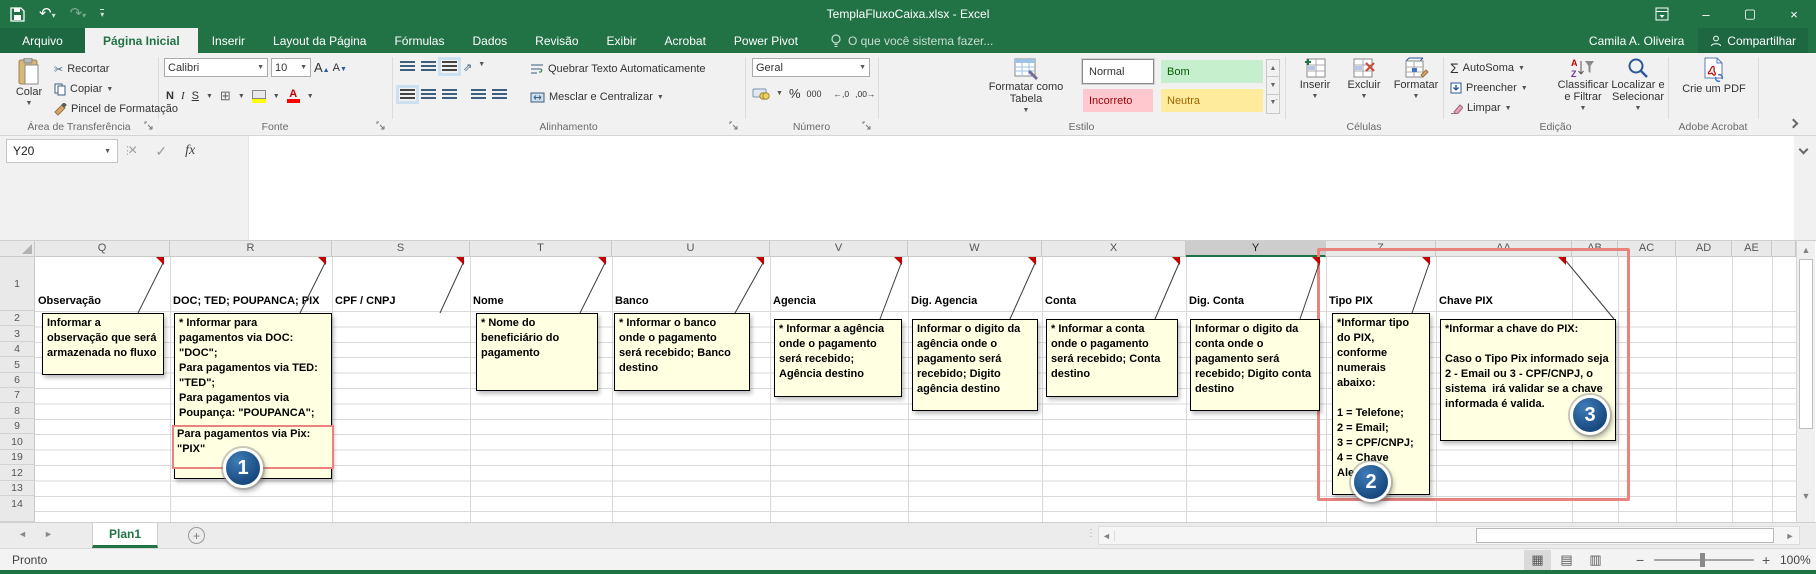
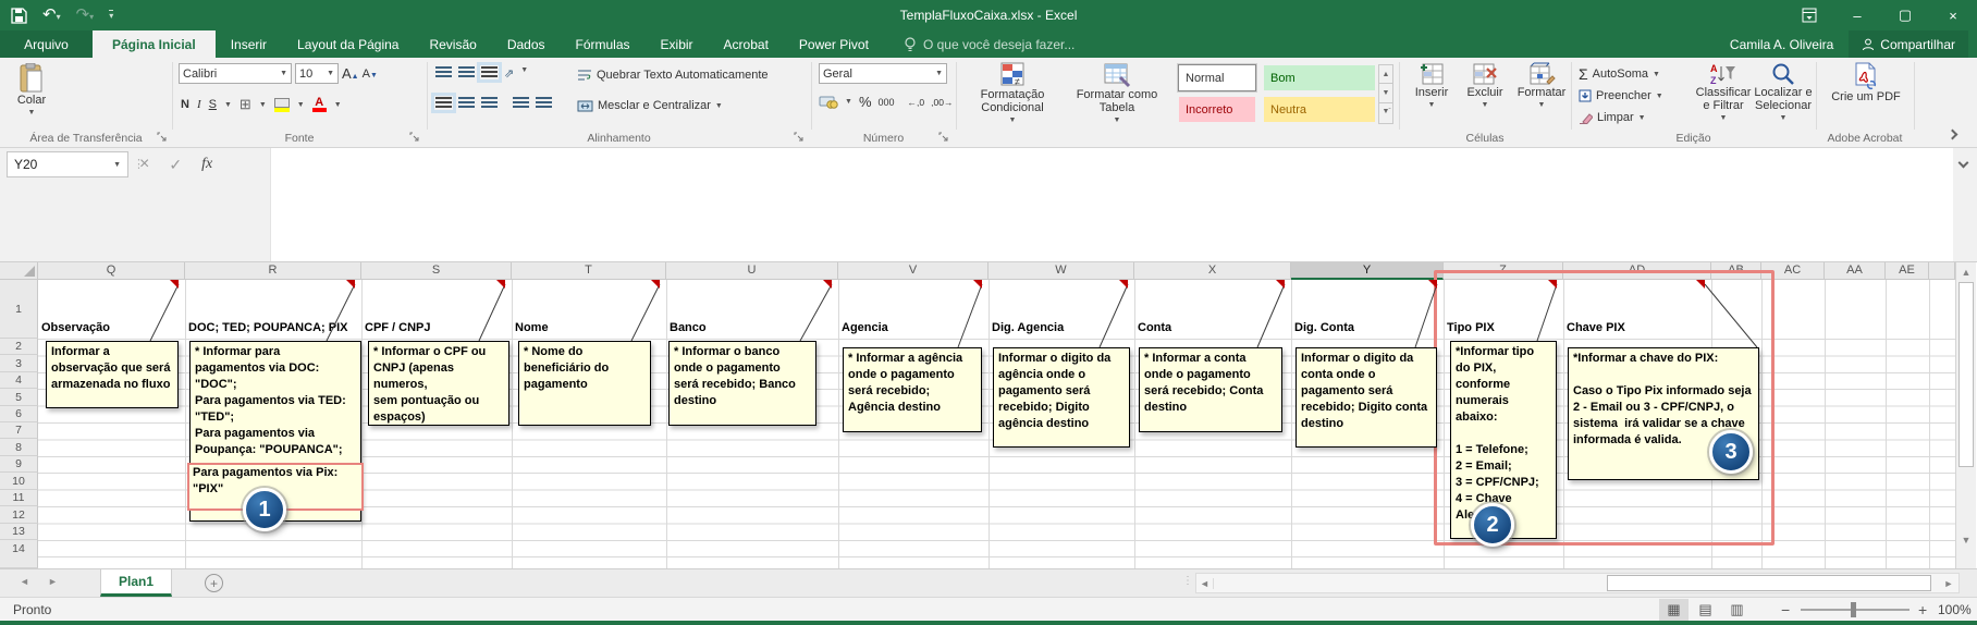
  ↶▾
  ↷▾
  ▾
  TemplaFluxoCaixa.xlsx - Excel
  –
  ▢
  ×
  Arquivo
  Página Inicial
  Inserir
  Layout da Página
- Fórmulas
+ Revisão
  Dados
- Revisão
+ Fórmulas
  Exibir
  Acrobat
  Power Pivot
- O que você sistema fazer...
+ O que você deseja fazer...
  Camila A. Oliveira
  Compartilhar
  Colar
- ✂
- Recortar
- Copiar
- Pincel de Formatação
  Área de Transferência
  Calibri
  10
  N
  I
  S
  ⊞
  A
  Fonte
  ⇗
  Quebrar Texto Automaticamente
  Mesclar e Centralizar
  Alinhamento
  Geral
  %
  000
  ←,0
  ,00→
  Número
+ ≠
+ Formatação Condicional
  Formatar como Tabela
  Normal
  Bom
  Incorreto
  Neutra
- Estilo
  Inserir
  Excluir
  Formatar
  Células
  Σ
  AutoSoma
  Preencher
  Limpar
  A
  Z
  Classificar e Filtrar
  Localizar e Selecionar
  Edição
  Crie um PDF
  Adobe Acrobat
  Y20
  ⋮
  ×
  ✓
  fx
  Q
  R
  S
  T
  U
  V
  W
  X
  Y
  Z
- AA
+ AD
  AB
  AC
- AD
+ AA
  AE
  1
  2
  3
  4
  5
  6
  7
  8
  9
  10
- 19
+ 11
  12
  13
  14
  Observação
  DOC; TED; POUPANCA; PIX
  CPF / CNPJ
  Nome
  Banco
  Agencia
  Dig. Agencia
  Conta
  Dig. Conta
  Tipo PIX
  Chave PIX
  Informar a
  observação que será
  armazenada no fluxo
  * Informar para
  pagamentos via DOC:
  "DOC";
  Para pagamentos via TED:
  "TED";
  Para pagamentos via
  Poupança: "POUPANCA";
  Para pagamentos via Pix:
  "PIX"
+ * Informar o CPF ou
+ CNPJ (apenas numeros,
+ sem pontuação ou
+ espaços)
  * Nome do
  beneficiário do
  pagamento
  * Informar o banco
  onde o pagamento
  será recebido; Banco
  destino
  * Informar a agência
  onde o pagamento
  será recebido;
  Agência destino
  Informar o digito da
  agência onde o
  pagamento será
  recebido; Digito
  agência destino
  * Informar a conta
  onde o pagamento
  será recebido; Conta
  destino
  Informar o digito da
  conta onde o
  pagamento será
  recebido; Digito conta
  destino
  *Informar tipo
  do PIX,
  conforme
  numerais abaixo:
  1 = Telefone;
  2 = Email;
  3 = CPF/CNPJ;
  4 = Chave
  *Informar a chave do PIX:
  Caso o Tipo Pix informado seja
  2 - Email ou 3 - CPF/CNPJ, o
  sistema irá validar se a chave
  informada é valida.
  1
  2
  3
  ▲
  ▼
  ◄
  ►
  Plan1
  +
  ⋮
  ◄
  ►
  Pronto
  ▦
  ▤
  ▥
  −
  +
  100%
